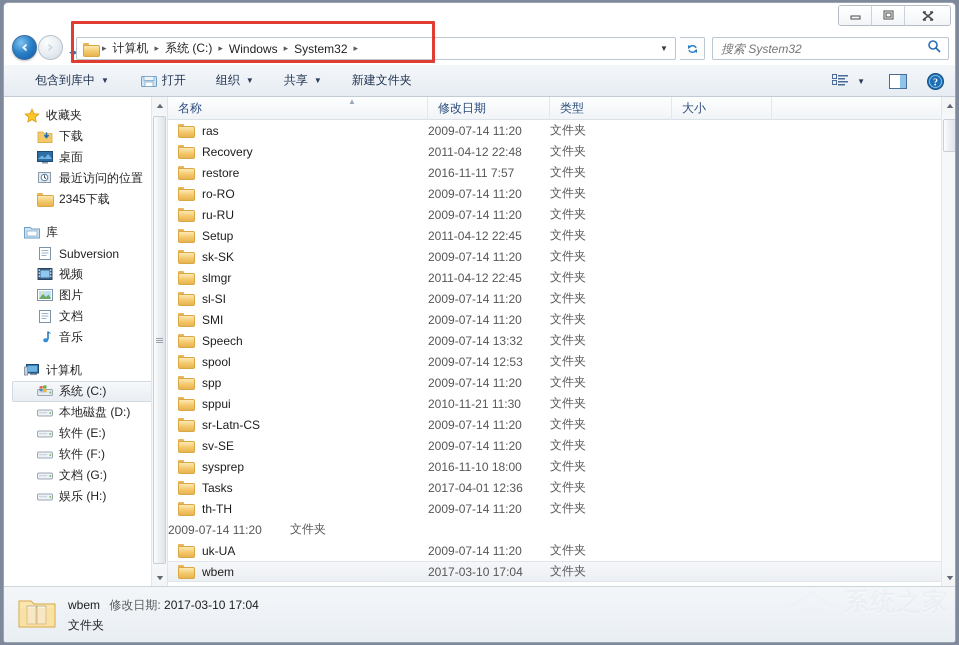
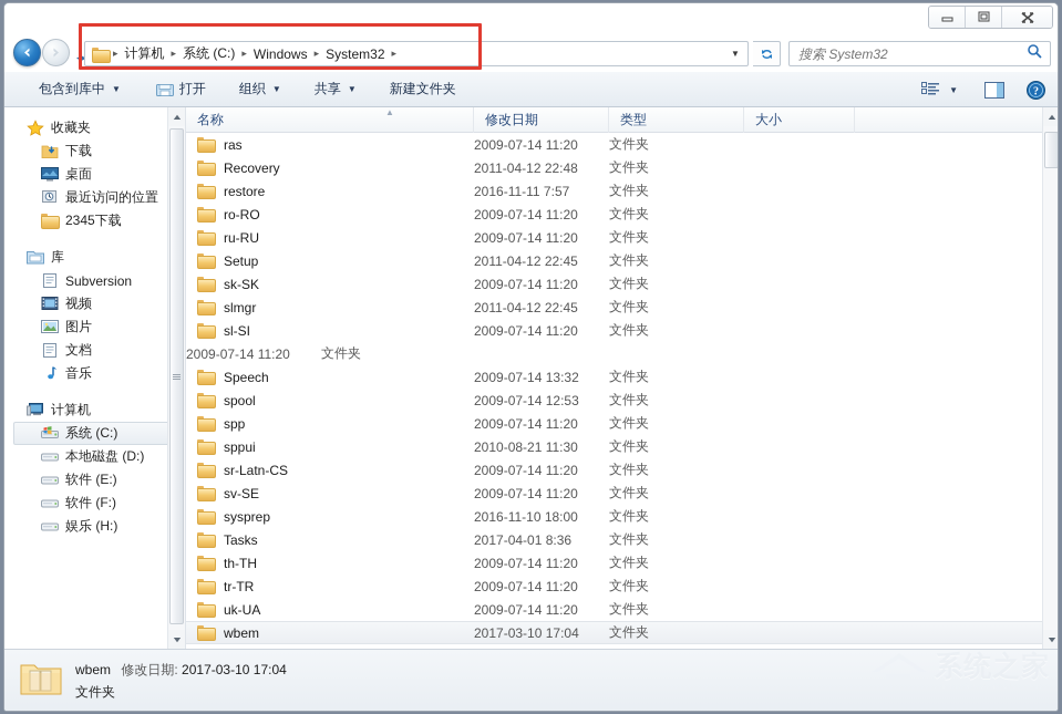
  ▸
  计算机
  ▸
  系统 (C:)
  ▸
  Windows
  ▸
  System32
  ▸
  ▼
  搜索 System32
  包含到库中
  ▼
  打开
  组织
  ▼
  共享
  ▼
  新建文件夹
  ▼
  ?
  收藏夹
  下载
  桌面
  最近访问的位置
  2345下载
  库
  Subversion
  视频
  图片
  文档
  音乐
  计算机
  系统 (C:)
  本地磁盘 (D:)
  软件 (E:)
  软件 (F:)
- 文档 (G:)
  娱乐 (H:)
  名称
  ▲
  修改日期
  类型
  大小
  ras
  2009-07-14 11:20
  文件夹
  Recovery
  2011-04-12 22:48
  文件夹
  restore
  2016-11-11 7:57
  文件夹
  ro-RO
  2009-07-14 11:20
  文件夹
  ru-RU
  2009-07-14 11:20
  文件夹
  Setup
  2011-04-12 22:45
  文件夹
  sk-SK
  2009-07-14 11:20
  文件夹
  slmgr
  2011-04-12 22:45
  文件夹
  sl-SI
  2009-07-14 11:20
  文件夹
- SMI
  2009-07-14 11:20
  文件夹
  Speech
  2009-07-14 13:32
  文件夹
  spool
  2009-07-14 12:53
  文件夹
  spp
  2009-07-14 11:20
  文件夹
  sppui
- 2010-11-21 11:30
+ 2010-08-21 11:30
  文件夹
  sr-Latn-CS
  2009-07-14 11:20
  文件夹
  sv-SE
  2009-07-14 11:20
  文件夹
  sysprep
  2016-11-10 18:00
  文件夹
  Tasks
- 2017-04-01 12:36
+ 2017-04-01 8:36
  文件夹
  th-TH
  2009-07-14 11:20
  文件夹
+ tr-TR
  2009-07-14 11:20
  文件夹
  uk-UA
  2009-07-14 11:20
  文件夹
  wbem
  2017-03-10 17:04
  文件夹
  wbem 修改日期: 2017-03-10 17:04
  文件夹
